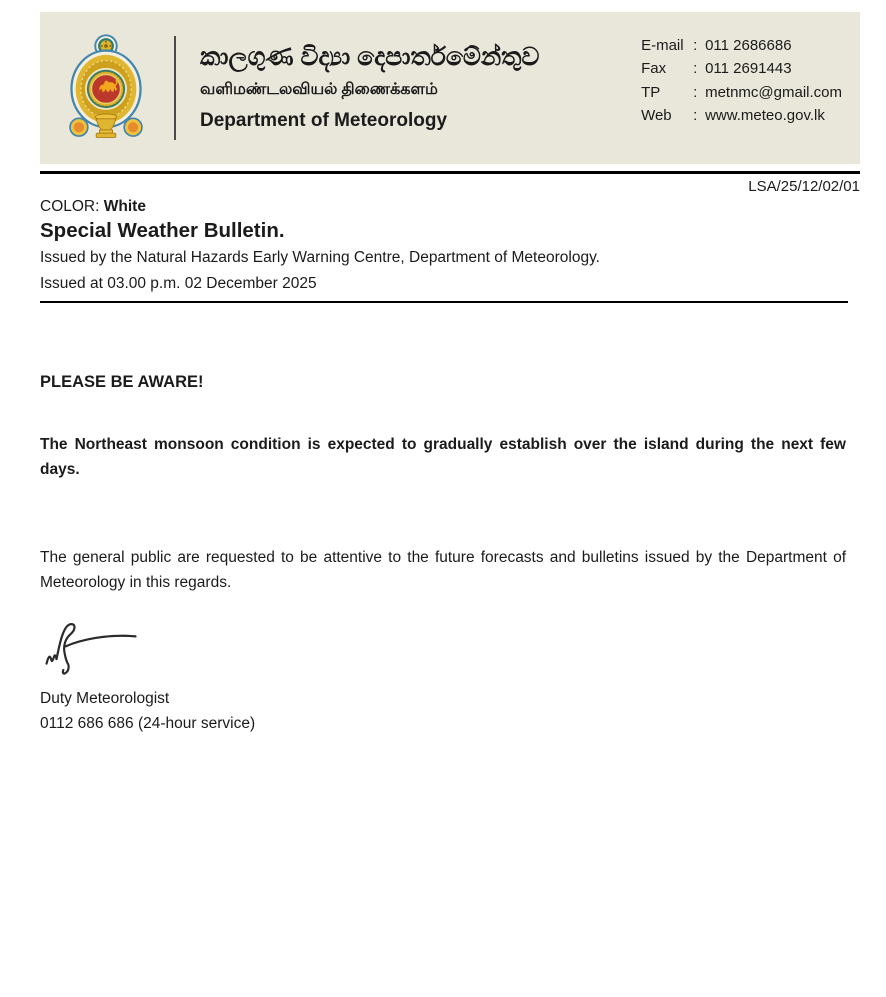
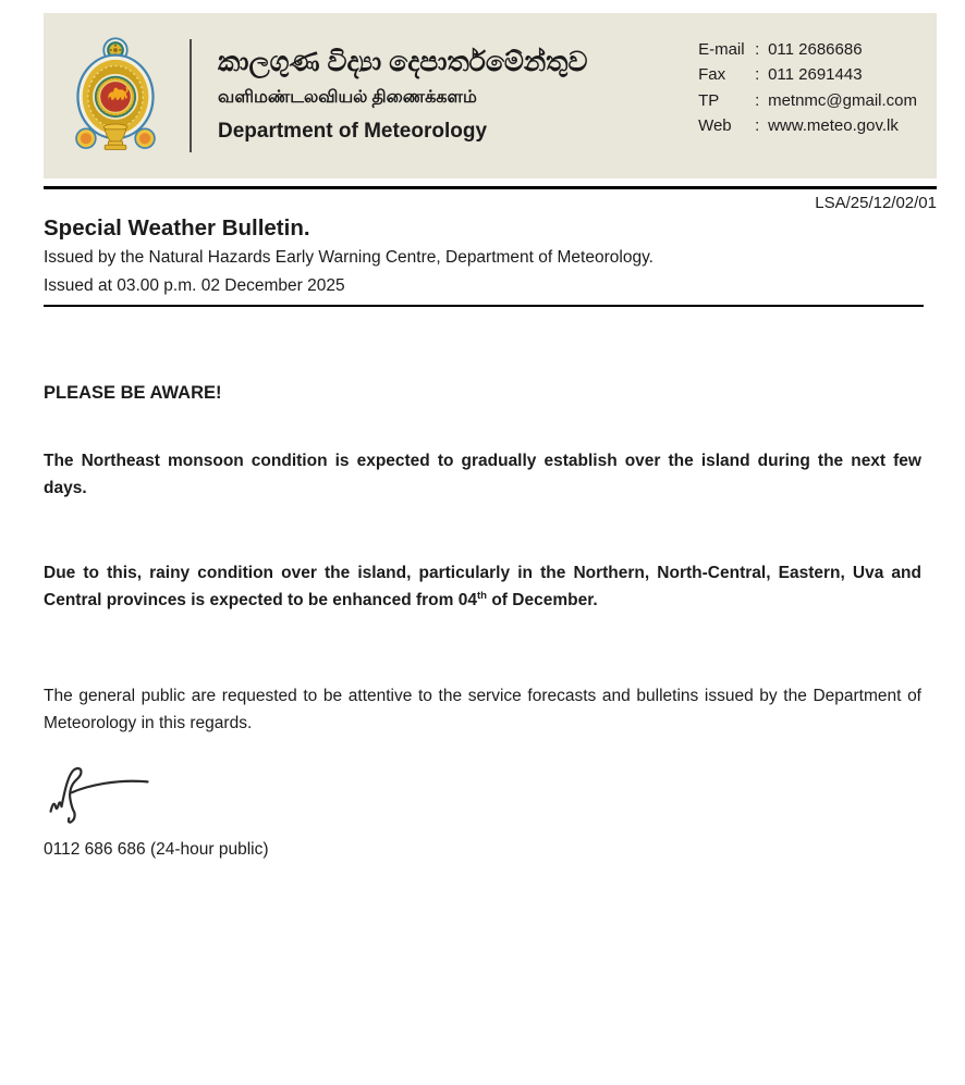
  කාලගුණ විද්‍යා දෙපාර්තමේන්තුව
  வளிமண்டலவியல் திணைக்களம்
  Department of Meteorology
  E-mail
  :
  011 2686686
  Fax
  :
  011 2691443
  TP
  :
  metnmc@gmail.com
  Web
  :
  www.meteo.gov.lk
  LSA/25/12/02/01
- COLOR: White
  Special Weather Bulletin.
  Issued by the Natural Hazards Early Warning Centre, Department of Meteorology.
  Issued at 03.00 p.m. 02 December 2025
  PLEASE BE AWARE!
  The Northeast monsoon condition is expected to gradually establish over the island during the next few days.
+ Due to this, rainy condition over the island, particularly in the Northern, North-Central, Eastern, Uva and Central provinces is expected to be enhanced from 04th of December.
- The general public are requested to be attentive to the future forecasts and bulletins issued by the Department of Meteorology in this regards.
+ The general public are requested to be attentive to the service forecasts and bulletins issued by the Department of Meteorology in this regards.
- Duty Meteorologist
- 0112 686 686 (24-hour service)
+ 0112 686 686 (24-hour public)
